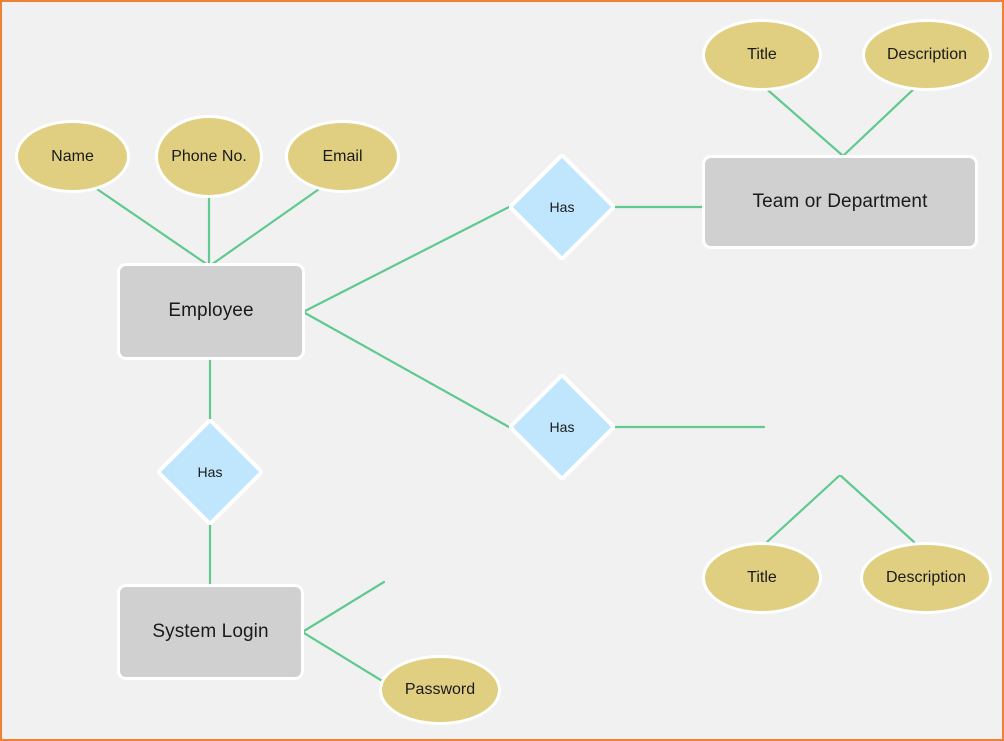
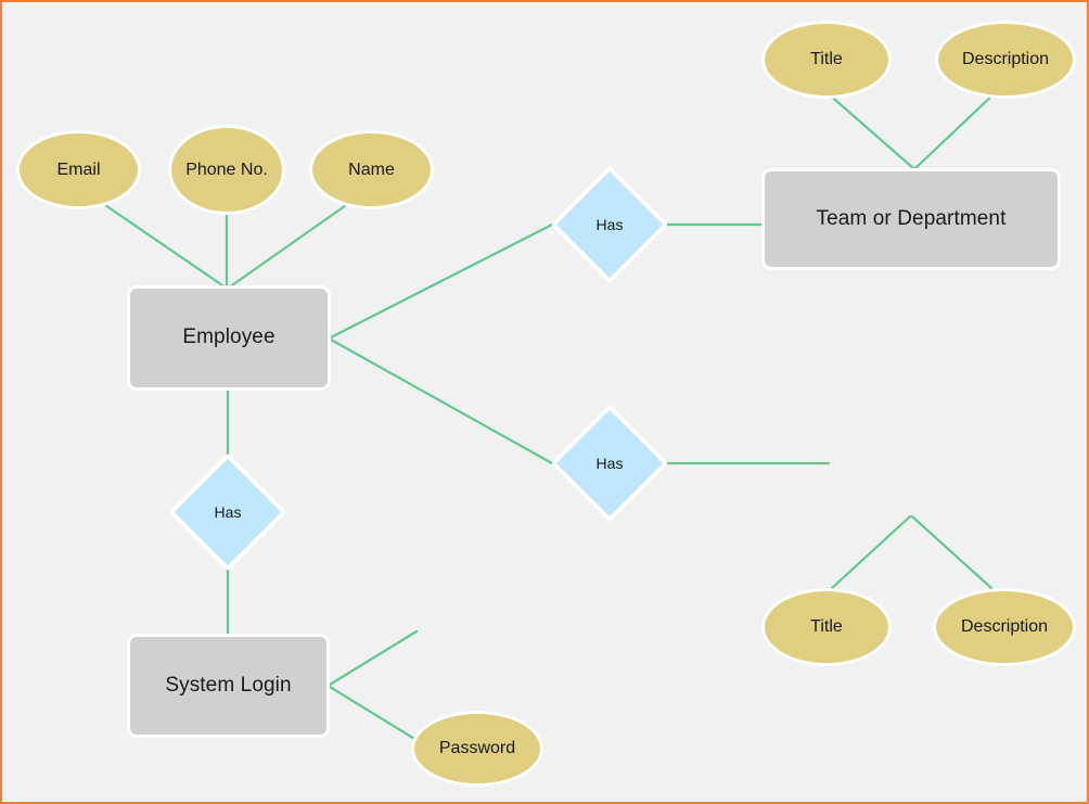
  Employee
  Team or Department
  System Login
- Name
+ Email
  Phone No.
- Email
+ Name
  Title
  Description
  Title
  Description
  Password
  Has
  Has
  Has
